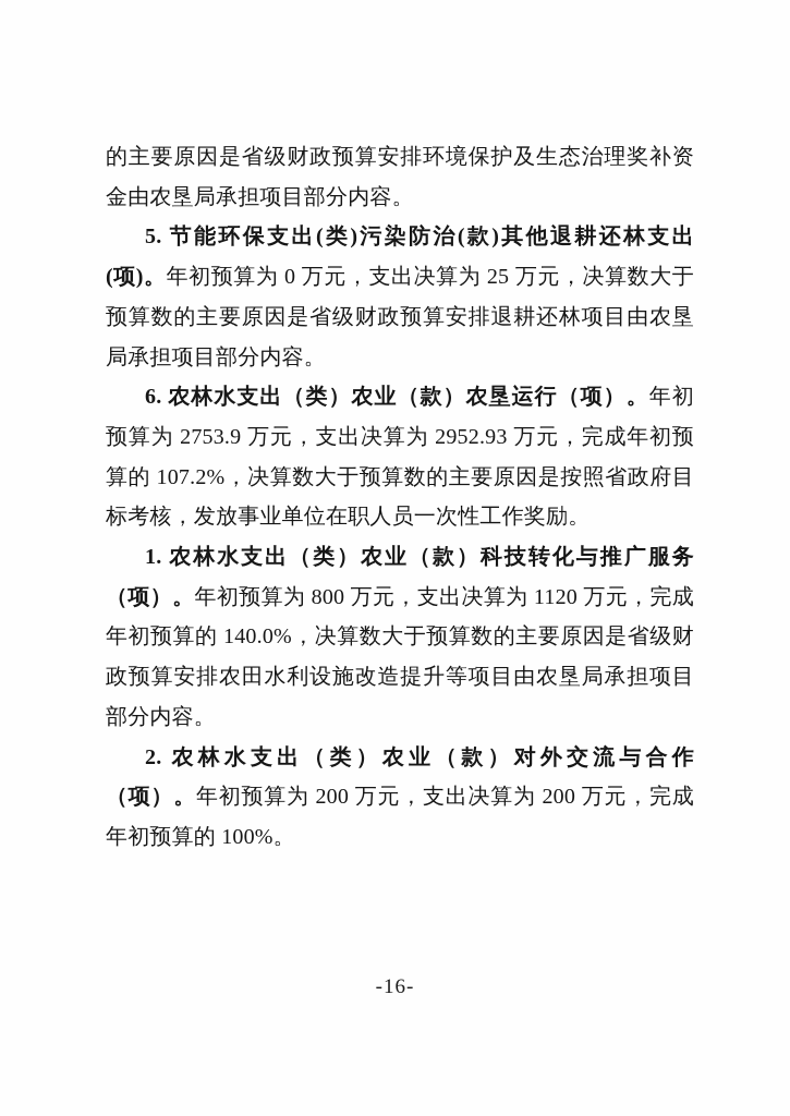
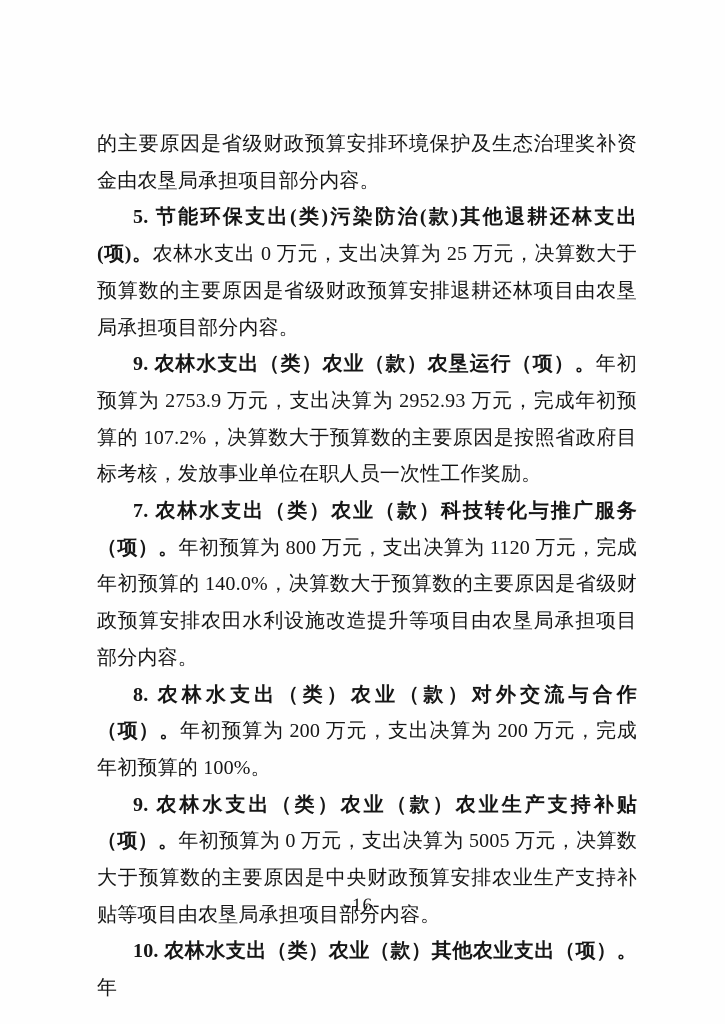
  的主要原因是省级财政预算安排环境保护及生态治理奖补资金由农垦局承担项目部分内容。
- 5. 节能环保支出(类)污染防治(款)其他退耕还林支出(项)。年初预算为 0 万元，支出决算为 25 万元，决算数大于预算数的主要原因是省级财政预算安排退耕还林项目由农垦局承担项目部分内容。
+ 5. 节能环保支出(类)污染防治(款)其他退耕还林支出(项)。农林水支出 0 万元，支出决算为 25 万元，决算数大于预算数的主要原因是省级财政预算安排退耕还林项目由农垦局承担项目部分内容。
- 6. 农林水支出（类）农业（款）农垦运行（项）。年初预算为 2753.9 万元，支出决算为 2952.93 万元，完成年初预算的 107.2%，决算数大于预算数的主要原因是按照省政府目标考核，发放事业单位在职人员一次性工作奖励。
+ 9. 农林水支出（类）农业（款）农垦运行（项）。年初预算为 2753.9 万元，支出决算为 2952.93 万元，完成年初预算的 107.2%，决算数大于预算数的主要原因是按照省政府目标考核，发放事业单位在职人员一次性工作奖励。
- 1. 农林水支出（类）农业（款）科技转化与推广服务（项）。年初预算为 800 万元，支出决算为 1120 万元，完成年初预算的 140.0%，决算数大于预算数的主要原因是省级财政预算安排农田水利设施改造提升等项目由农垦局承担项目部分内容。
+ 7. 农林水支出（类）农业（款）科技转化与推广服务（项）。年初预算为 800 万元，支出决算为 1120 万元，完成年初预算的 140.0%，决算数大于预算数的主要原因是省级财政预算安排农田水利设施改造提升等项目由农垦局承担项目部分内容。
- 2. 农林水支出（类）农业（款）对外交流与合作（项）。年初预算为 200 万元，支出决算为 200 万元，完成年初预算的 100%。
+ 8. 农林水支出（类）农业（款）对外交流与合作（项）。年初预算为 200 万元，支出决算为 200 万元，完成年初预算的 100%。
+ 9. 农林水支出（类）农业（款）农业生产支持补贴（项）。年初预算为 0 万元，支出决算为 5005 万元，决算数大于预算数的主要原因是中央财政预算安排农业生产支持补贴等项目由农垦局承担项目部分内容。
+ 10. 农林水支出（类）农业（款）其他农业支出（项）。年
  -16-
